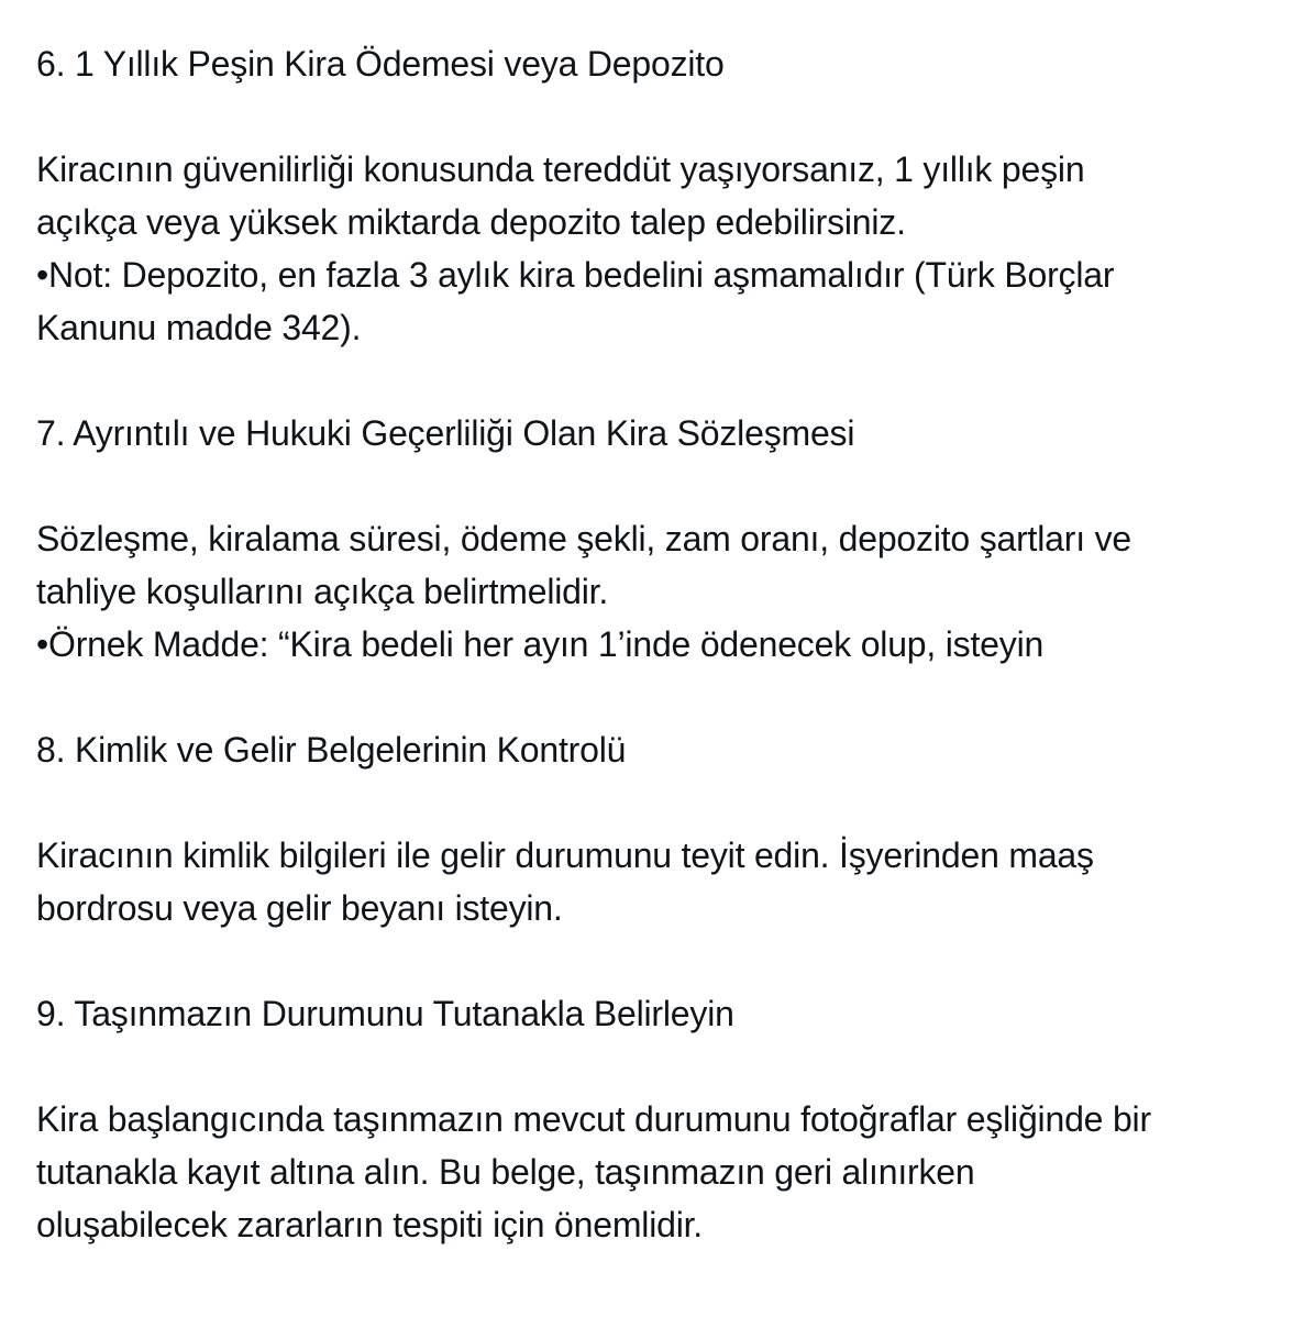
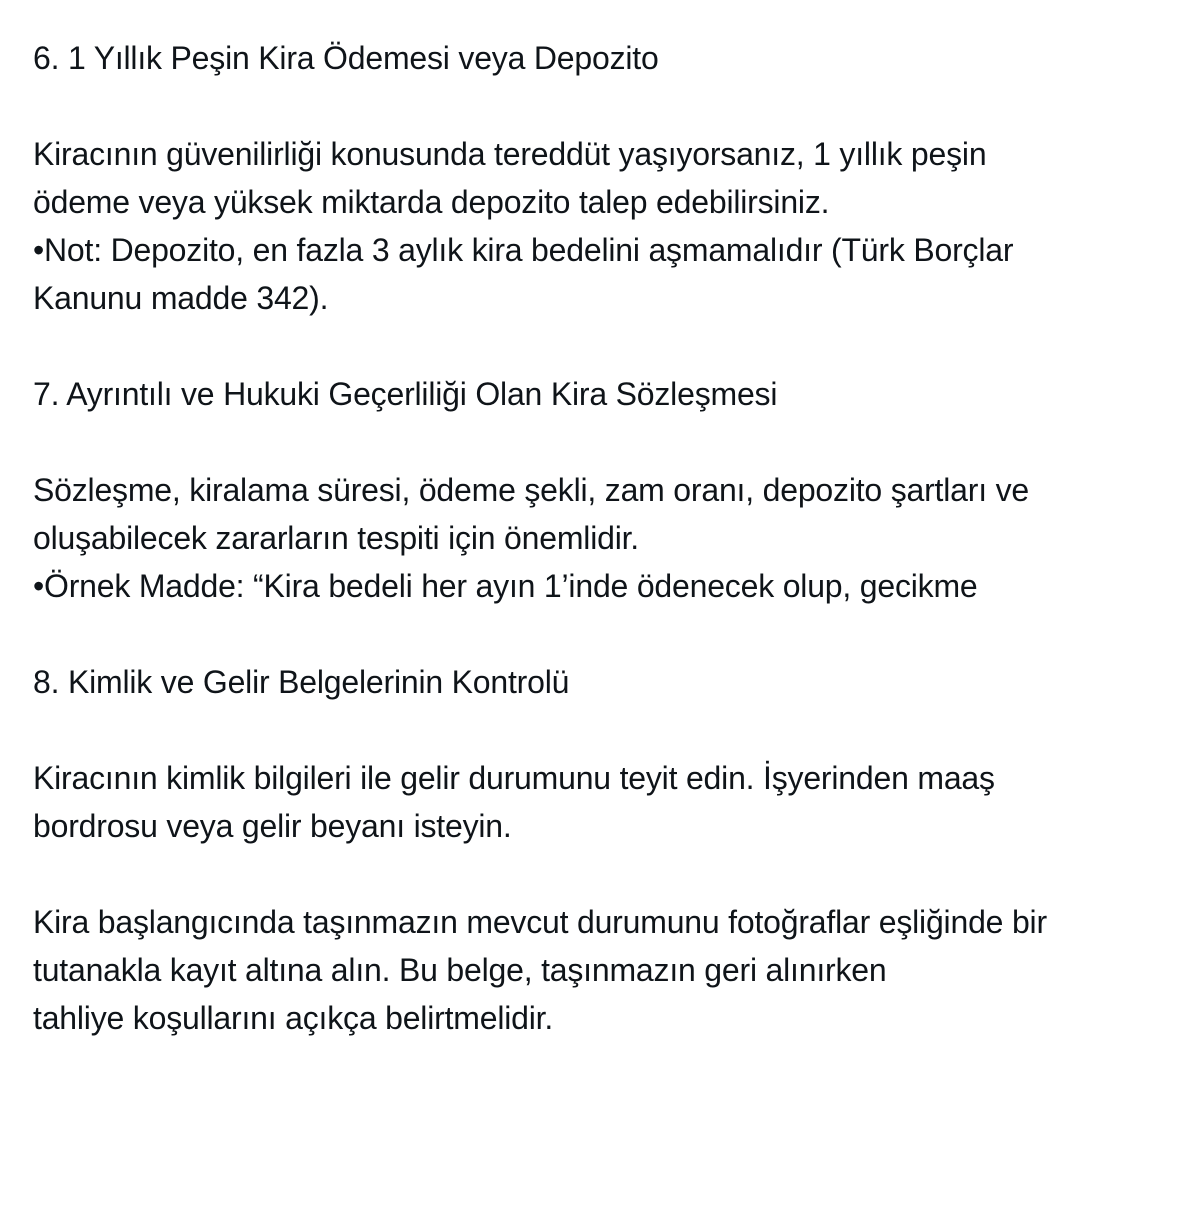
  6. 1 Yıllık Peşin Kira Ödemesi veya Depozito
  Kiracının güvenilirliği konusunda tereddüt yaşıyorsanız, 1 yıllık peşin
- açıkça veya yüksek miktarda depozito talep edebilirsiniz.
+ ödeme veya yüksek miktarda depozito talep edebilirsiniz.
  •Not: Depozito, en fazla 3 aylık kira bedelini aşmamalıdır (Türk Borçlar
  Kanunu madde 342).
  7. Ayrıntılı ve Hukuki Geçerliliği Olan Kira Sözleşmesi
  Sözleşme, kiralama süresi, ödeme şekli, zam oranı, depozito şartları ve
- tahliye koşullarını açıkça belirtmelidir.
+ oluşabilecek zararların tespiti için önemlidir.
- •Örnek Madde: “Kira bedeli her ayın 1’inde ödenecek olup, isteyin
+ •Örnek Madde: “Kira bedeli her ayın 1’inde ödenecek olup, gecikme
  8. Kimlik ve Gelir Belgelerinin Kontrolü
  Kiracının kimlik bilgileri ile gelir durumunu teyit edin. İşyerinden maaş
  bordrosu veya gelir beyanı isteyin.
- 9. Taşınmazın Durumunu Tutanakla Belirleyin
  Kira başlangıcında taşınmazın mevcut durumunu fotoğraflar eşliğinde bir
  tutanakla kayıt altına alın. Bu belge, taşınmazın geri alınırken
- oluşabilecek zararların tespiti için önemlidir.
+ tahliye koşullarını açıkça belirtmelidir.
